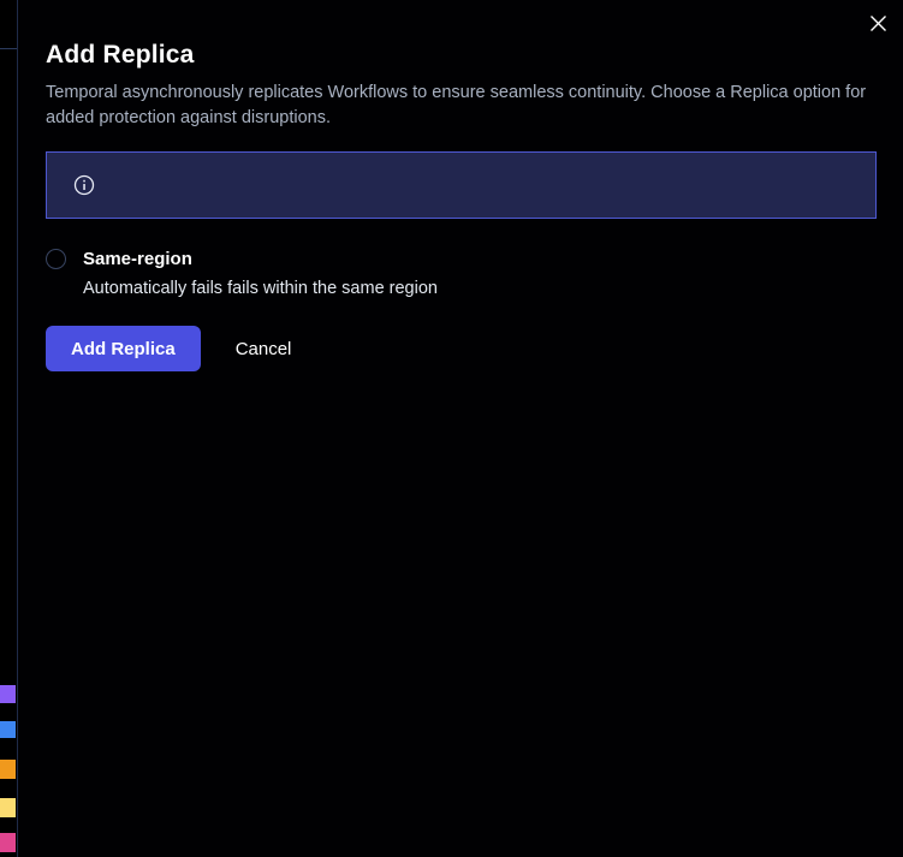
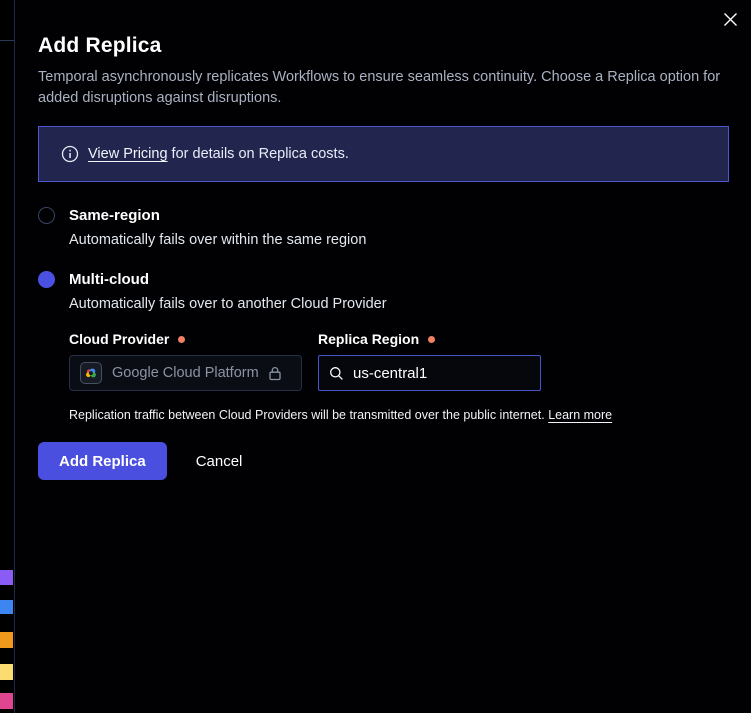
  Add Replica
- Temporal asynchronously replicates Workflows to ensure seamless continuity. Choose a Replica option for added protection against disruptions.
+ Temporal asynchronously replicates Workflows to ensure seamless continuity. Choose a Replica option for added disruptions against disruptions.
+ View Pricing for details on Replica costs.
  Same-region
- Automatically fails fails within the same region
+ Automatically fails over within the same region
+ Multi-cloud
+ Automatically fails over to another Cloud Provider
+ Cloud Provider
+ Google Cloud Platform
+ Replica Region
+ us-central1
+ Replication traffic between Cloud Providers will be transmitted over the public internet. Learn more
  Add Replica
  Cancel
